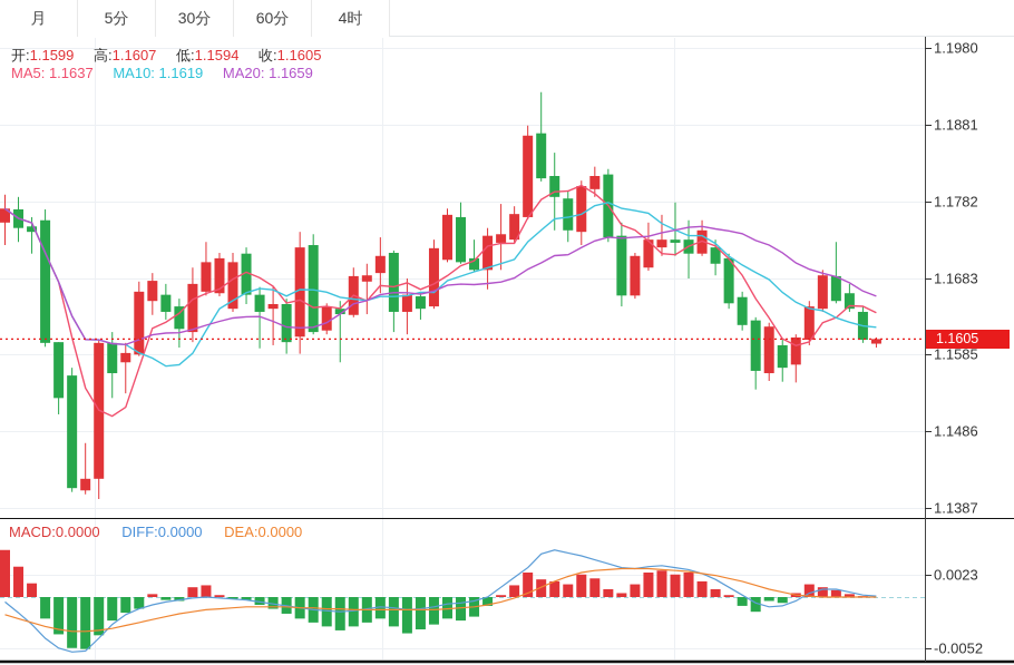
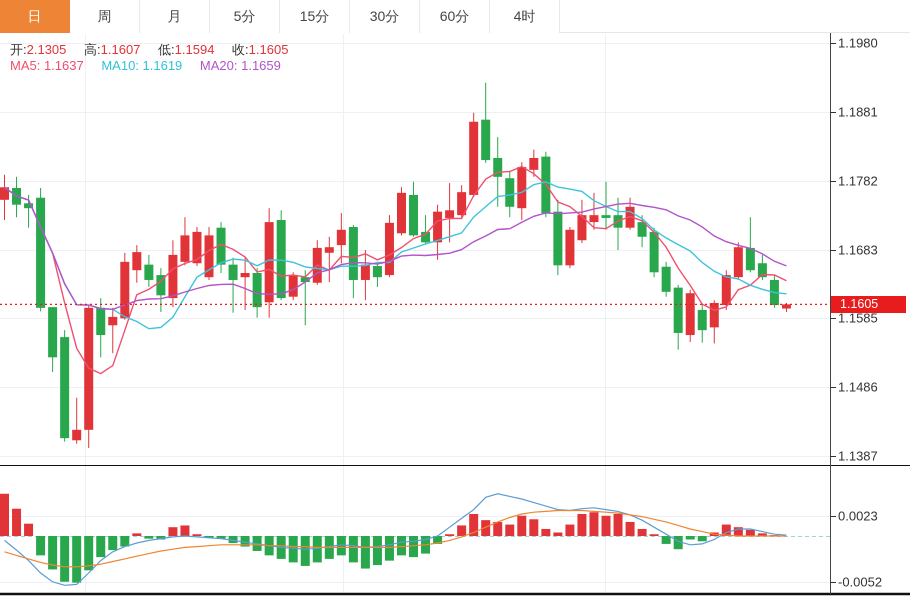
  1.1980
  1.1881
  1.1782
  1.1683
  1.1585
  1.1486
  1.1387
  0.0023
  -0.0052
+ 日
+ 周
  月
  5分
+ 15分
  30分
  60分
  4时
- 开:1.1599 高:1.1607 低:1.1594 收:1.1605
+ 开:2.1305 高:1.1607 低:1.1594 收:1.1605
  MA5: 1.1637 MA10: 1.1619 MA20: 1.1659
- MACD:0.0000 DIFF:0.0000 DEA:0.0000
  1.1605
